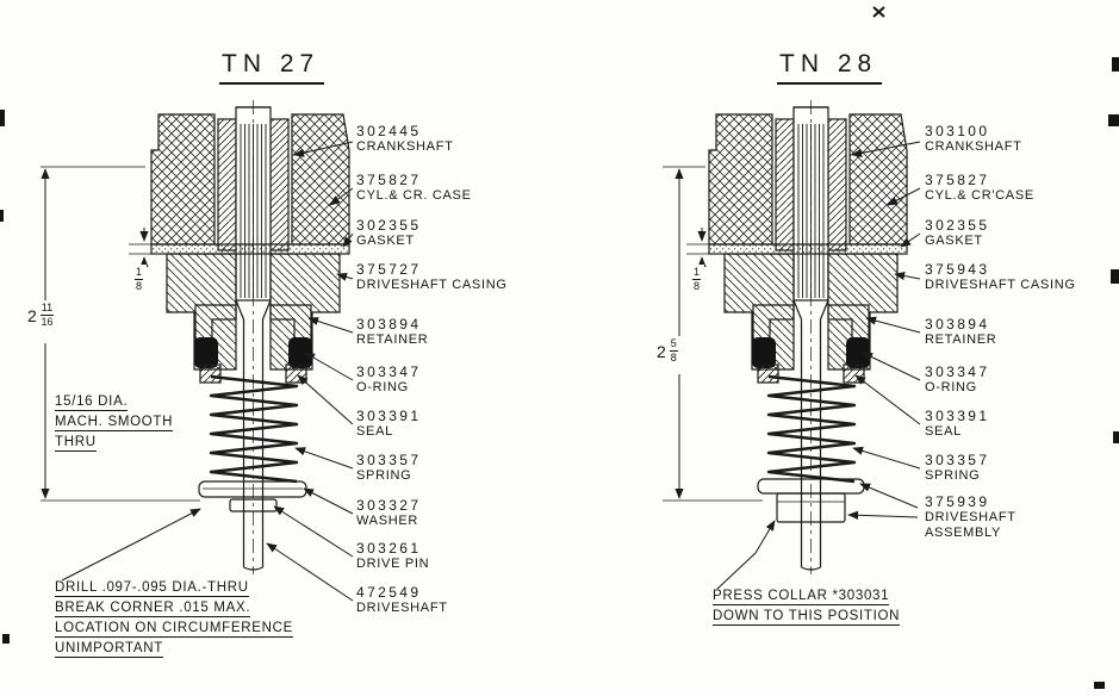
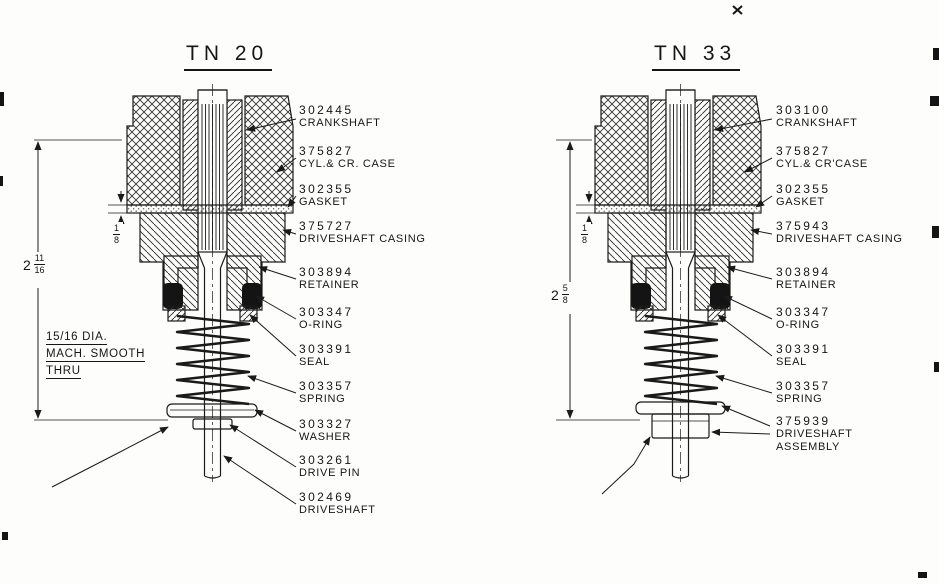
- TN 27
+ TN 20
- TN 28
+ TN 33
  302445
  CRANKSHAFT
  375827
  CYL.& CR. CASE
  302355
  GASKET
  375727
  DRIVESHAFT CASING
  303894
  RETAINER
  303347
  O-RING
  303391
  SEAL
  303357
  SPRING
  303327
  WASHER
  303261
  DRIVE PIN
- 472549
+ 302469
  DRIVESHAFT
  303100
  CRANKSHAFT
  375827
  CYL.& CR'CASE
  302355
  GASKET
  375943
  DRIVESHAFT CASING
  303894
  RETAINER
  303347
  O-RING
  303391
  SEAL
  303357
  SPRING
  375939
  DRIVESHAFT
  ASSEMBLY
  2
  11
  16
  1
  8
  2
  5
  8
  1
  8
  15/16 DIA.
  MACH. SMOOTH
  THRU
- DRILL .097-.095 DIA.-THRU
- BREAK CORNER .015 MAX.
- LOCATION ON CIRCUMFERENCE
- UNIMPORTANT
- PRESS COLLAR *303031
- DOWN TO THIS POSITION
